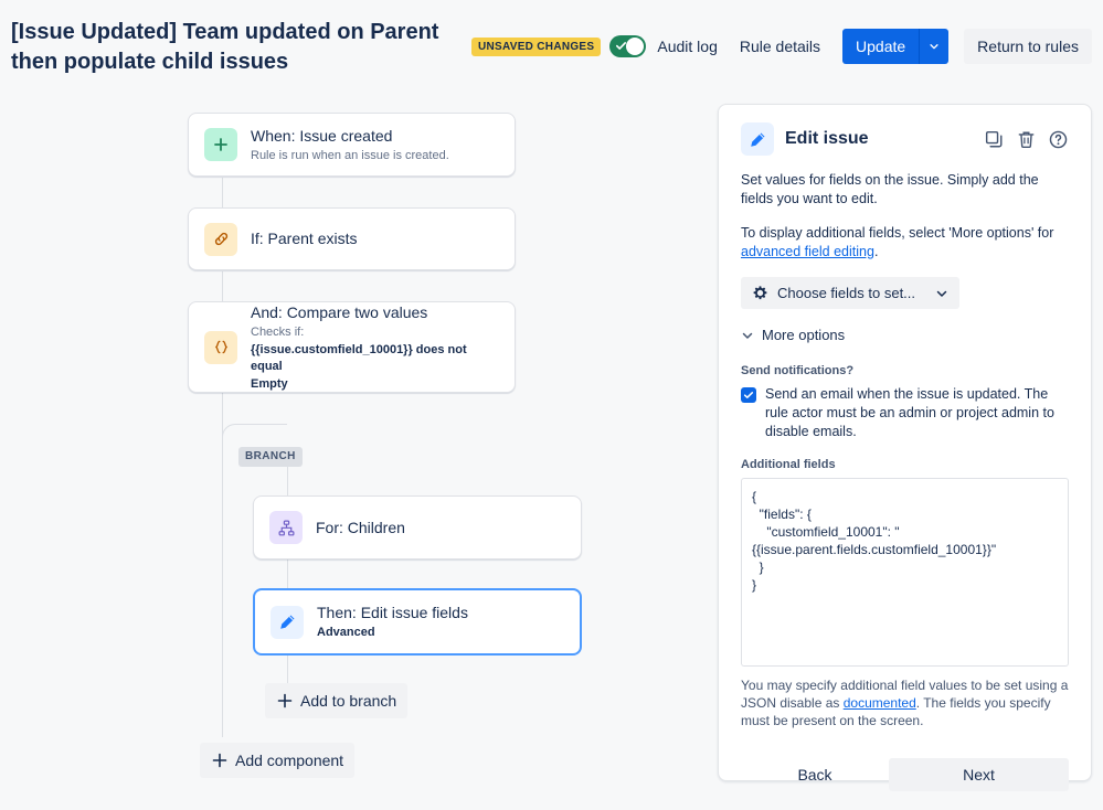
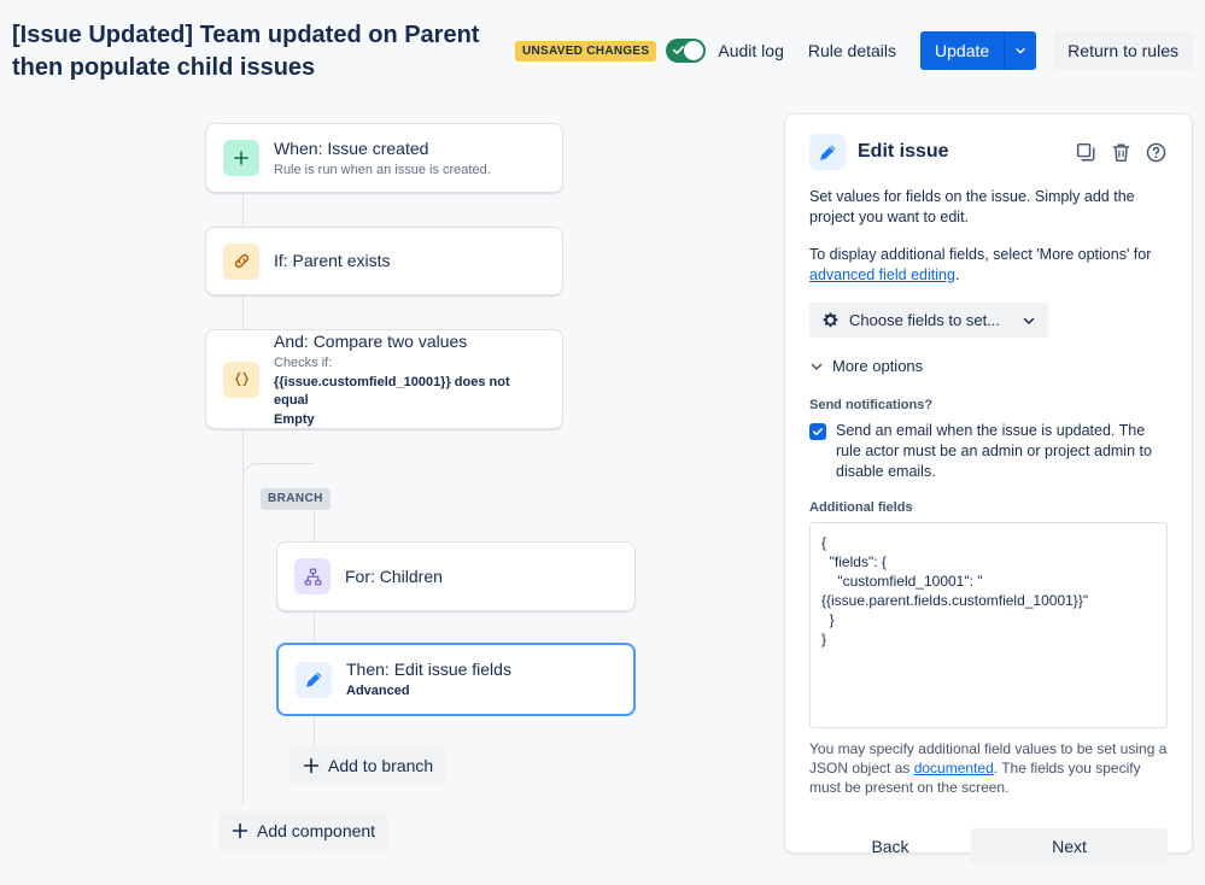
  [Issue Updated] Team updated on Parent then populate child issues
  UNSAVED CHANGES
  Audit log
  Rule details
  Update
  Return to rules
  When: Issue created
  Rule is run when an issue is created.
  If: Parent exists
  And: Compare two values
  Checks if:
  {{issue.customfield_10001}} does not equal
  Empty
  BRANCH
  For: Children
  Then: Edit issue fields
  Advanced
  Add to branch
  Add component
  Edit issue
- Set values for fields on the issue. Simply add the fields you want to edit.
+ Set values for fields on the issue. Simply add the project you want to edit.
  To display additional fields, select 'More options' for advanced field editing.
  Choose fields to set...
  More options
  Send notifications?
  Send an email when the issue is updated. The rule actor must be an admin or project admin to disable emails.
  Additional fields
  {
  "fields": {
- You may specify additional field values to be set using a JSON disable as documented. The fields you specify must be present on the screen.
+ You may specify additional field values to be set using a JSON object as documented. The fields you specify must be present on the screen.
  Back
  Next
